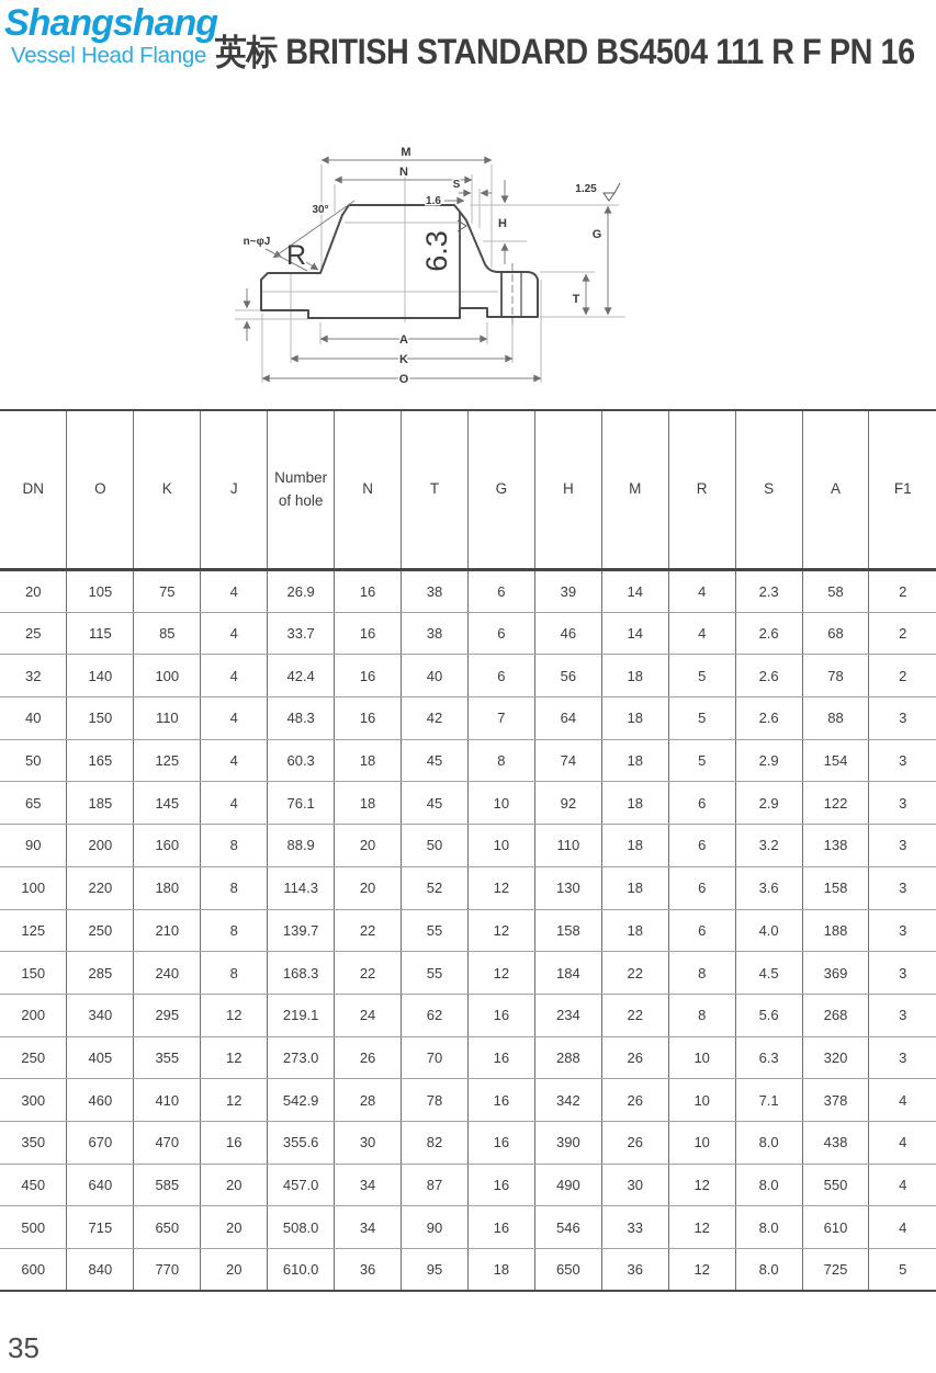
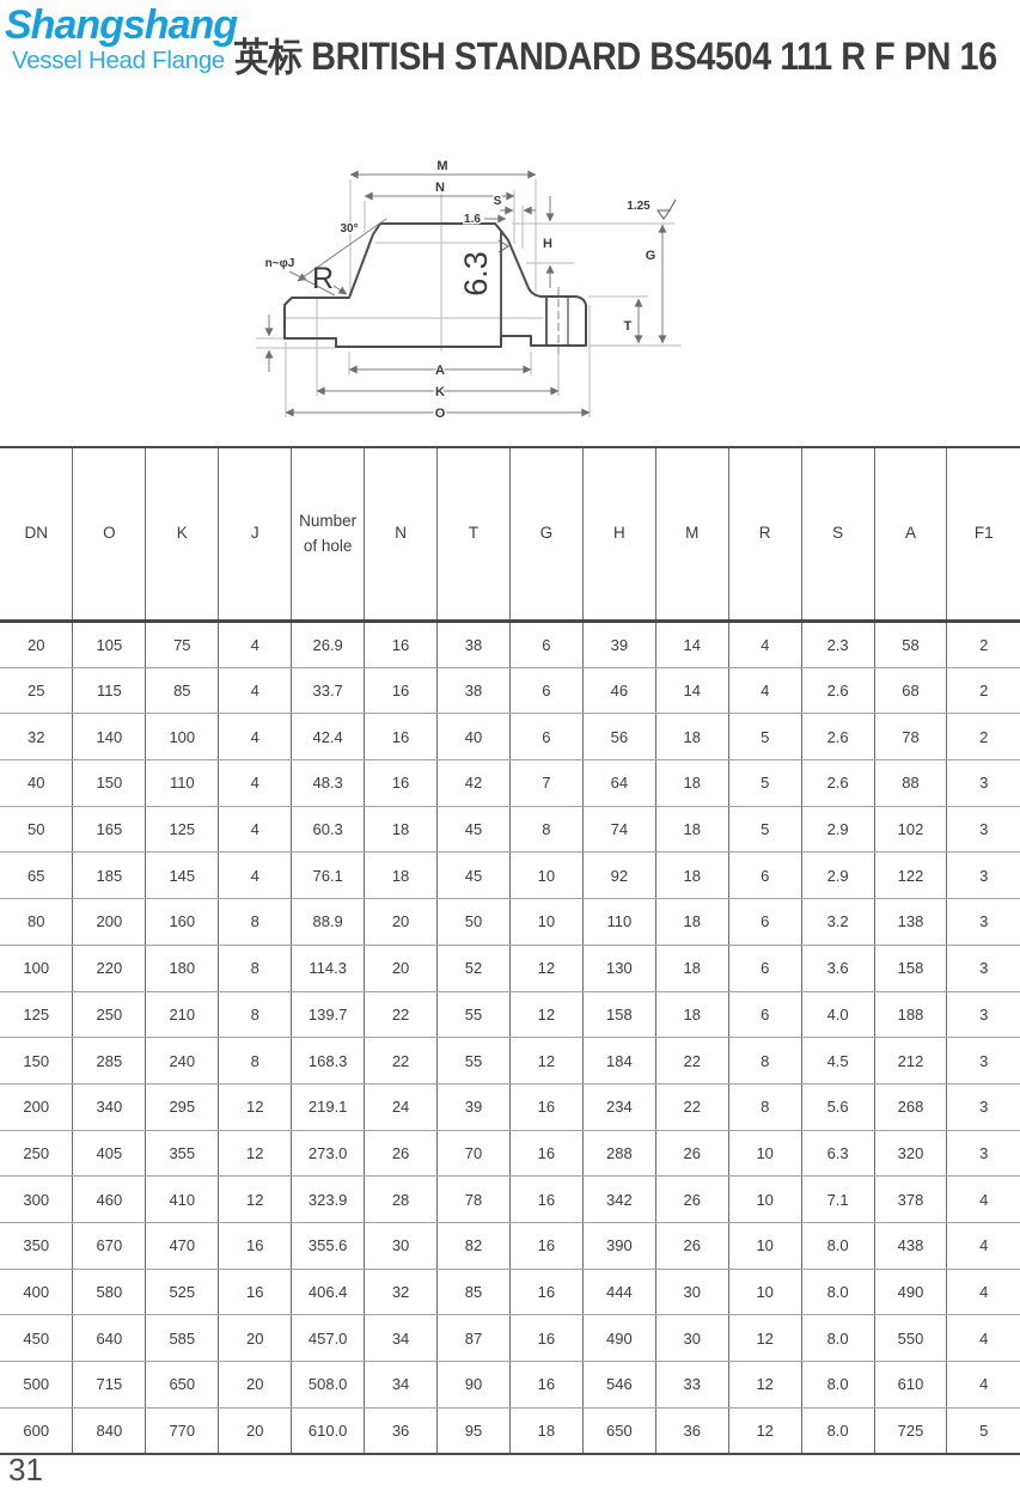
  Shangshang
  Vessel Head Flange
  英标 BRITISH STANDARD BS4504 111 R F PN 16
  M
  N
  S
  1.6
  H
  G
  T
  A
  K
  O
  30°
  n~φJ
  R
  1.25
  DN	O	K	J	Number of hole	N	T	G	H	M	R	S	A	F1
  20	105	75	4	26.9	16	38	6	39	14	4	2.3	58	2
  25	115	85	4	33.7	16	38	6	46	14	4	2.6	68	2
  32	140	100	4	42.4	16	40	6	56	18	5	2.6	78	2
  40	150	110	4	48.3	16	42	7	64	18	5	2.6	88	3
- 50	165	125	4	60.3	18	45	8	74	18	5	2.9	154	3
+ 50	165	125	4	60.3	18	45	8	74	18	5	2.9	102	3
  65	185	145	4	76.1	18	45	10	92	18	6	2.9	122	3
- 90	200	160	8	88.9	20	50	10	110	18	6	3.2	138	3
+ 80	200	160	8	88.9	20	50	10	110	18	6	3.2	138	3
  100	220	180	8	114.3	20	52	12	130	18	6	3.6	158	3
  125	250	210	8	139.7	22	55	12	158	18	6	4.0	188	3
- 150	285	240	8	168.3	22	55	12	184	22	8	4.5	369	3
+ 150	285	240	8	168.3	22	55	12	184	22	8	4.5	212	3
- 200	340	295	12	219.1	24	62	16	234	22	8	5.6	268	3
+ 200	340	295	12	219.1	24	39	16	234	22	8	5.6	268	3
  250	405	355	12	273.0	26	70	16	288	26	10	6.3	320	3
- 300	460	410	12	542.9	28	78	16	342	26	10	7.1	378	4
+ 300	460	410	12	323.9	28	78	16	342	26	10	7.1	378	4
  350	670	470	16	355.6	30	82	16	390	26	10	8.0	438	4
+ 400	580	525	16	406.4	32	85	16	444	30	10	8.0	490	4
  450	640	585	20	457.0	34	87	16	490	30	12	8.0	550	4
  500	715	650	20	508.0	34	90	16	546	33	12	8.0	610	4
  600	840	770	20	610.0	36	95	18	650	36	12	8.0	725	5
- 35
+ 31
